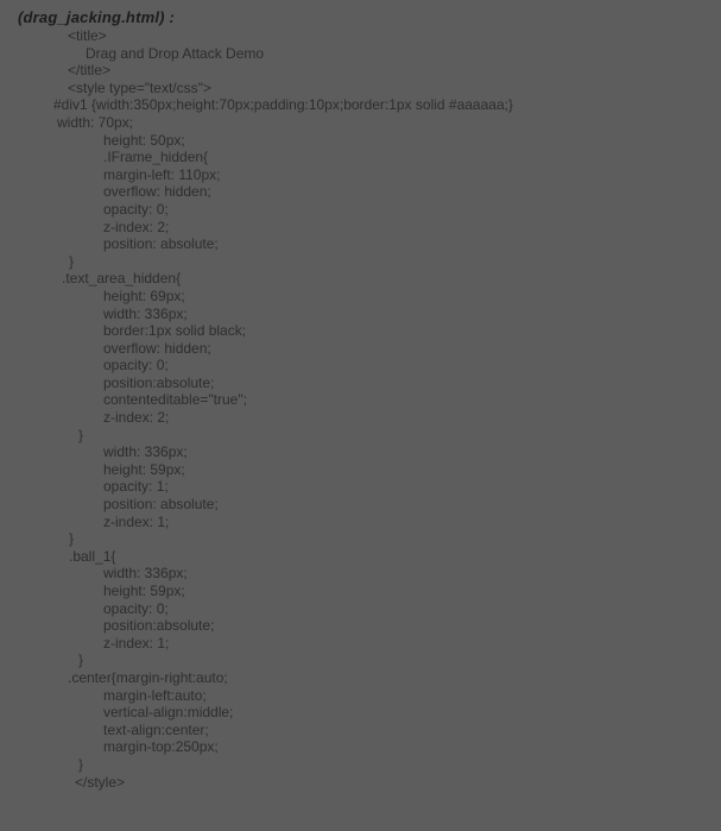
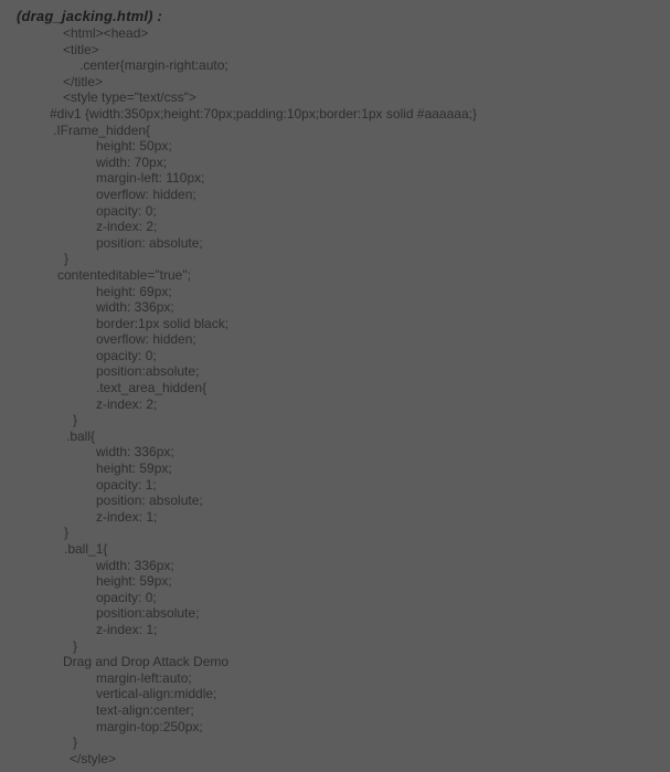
  (drag_jacking.html) :
+ <html><head>
  <title>
- Drag and Drop Attack Demo
+ .center{margin-right:auto;
  </title>
  <style type="text/css">
  #div1 {width:350px;height:70px;padding:10px;border:1px solid #aaaaaa;}
- width: 70px;
+ .IFrame_hidden{
  height: 50px;
- .IFrame_hidden{
+ width: 70px;
  margin-left: 110px;
  overflow: hidden;
  opacity: 0;
  z-index: 2;
  position: absolute;
  }
- .text_area_hidden{
+ contenteditable="true";
  height: 69px;
  width: 336px;
  border:1px solid black;
  overflow: hidden;
  opacity: 0;
  position:absolute;
- contenteditable="true";
+ .text_area_hidden{
  z-index: 2;
  }
+ .ball{
  width: 336px;
  height: 59px;
  opacity: 1;
  position: absolute;
  z-index: 1;
  }
  .ball_1{
  width: 336px;
  height: 59px;
  opacity: 0;
  position:absolute;
  z-index: 1;
  }
- .center{margin-right:auto;
+ Drag and Drop Attack Demo
  margin-left:auto;
  vertical-align:middle;
  text-align:center;
  margin-top:250px;
  }
  </style>
